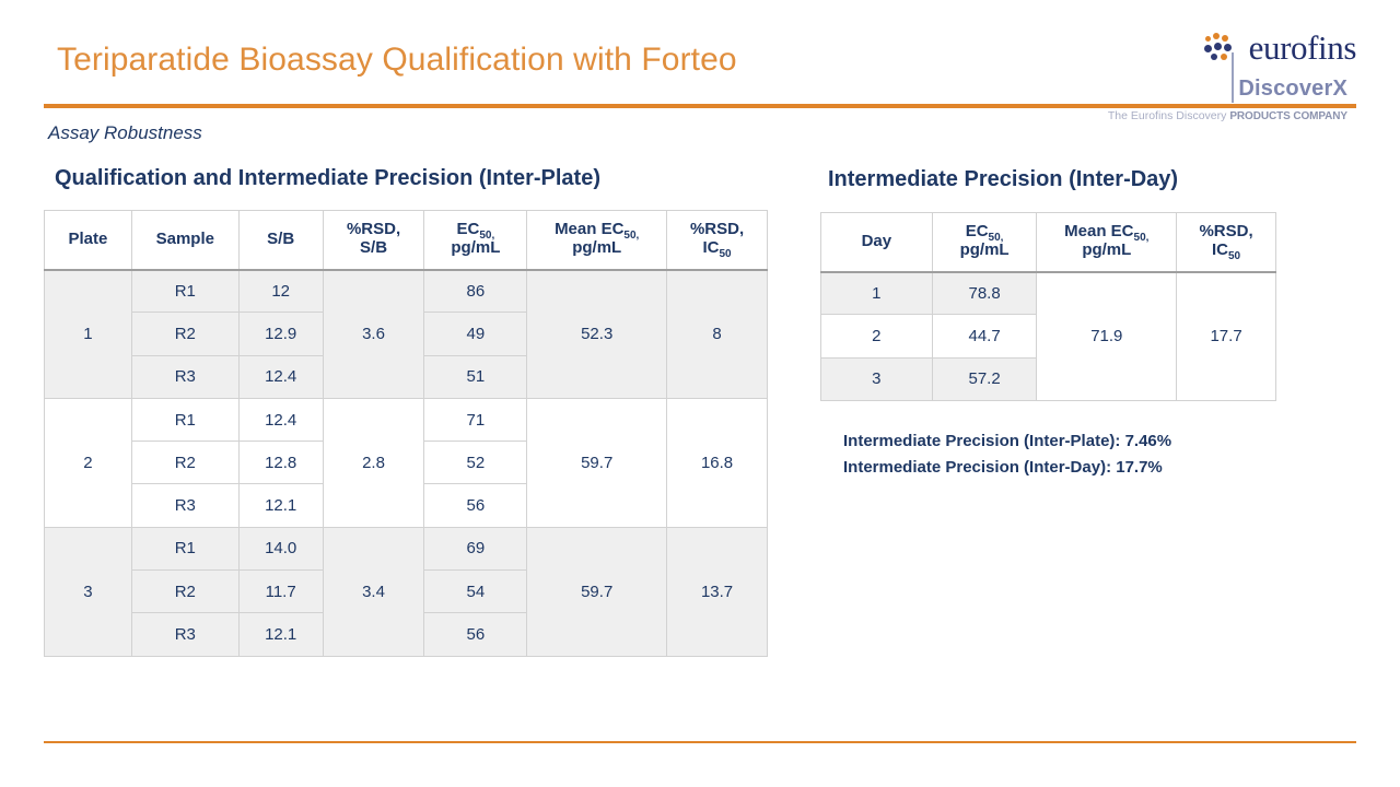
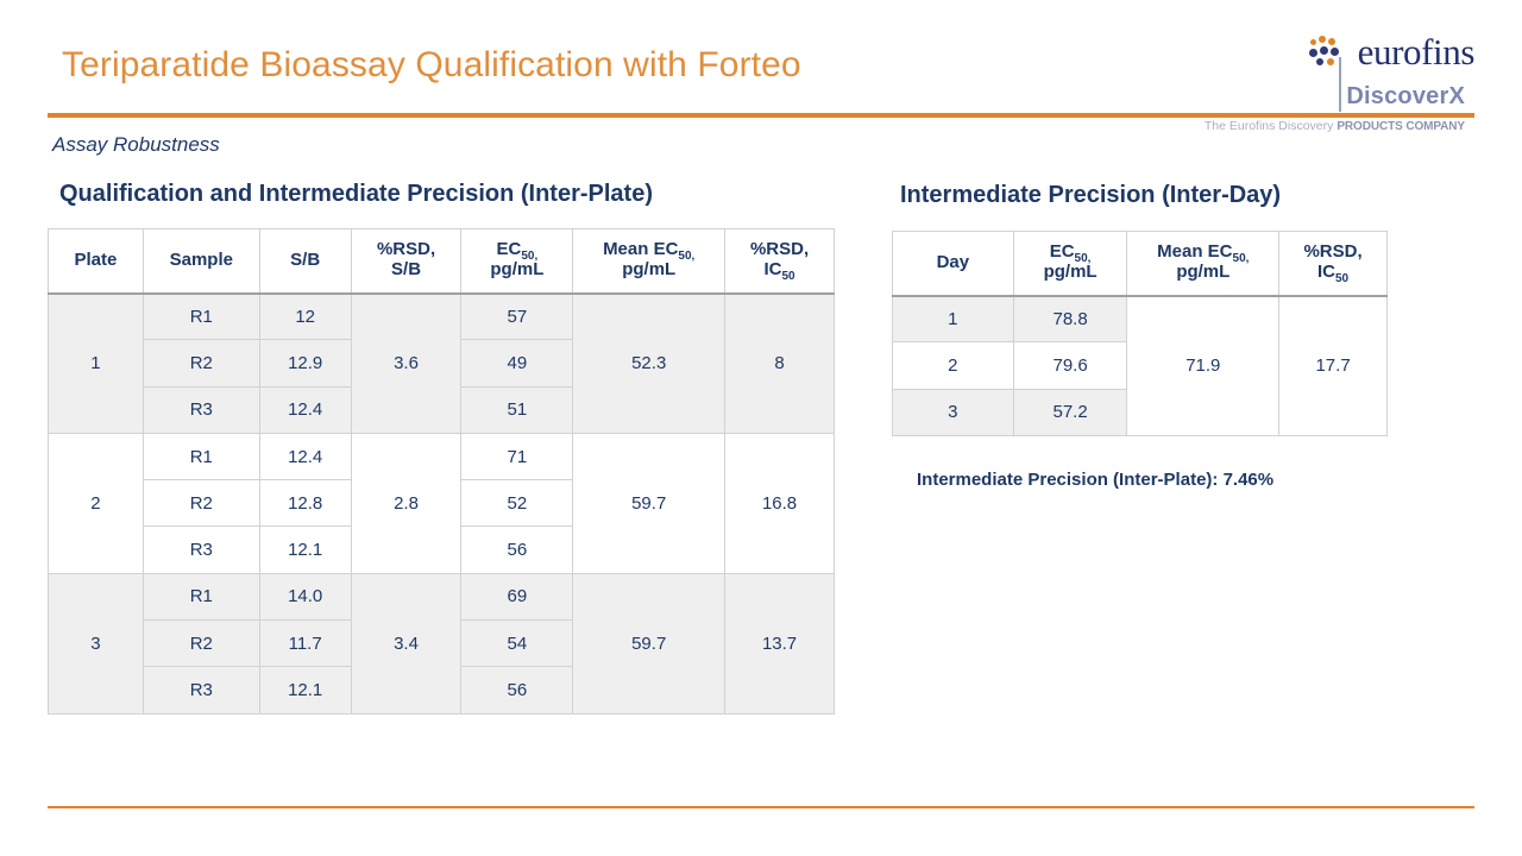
  Teriparatide Bioassay Qualification with Forteo
  eurofins
  DiscoverX
  The Eurofins Discovery PRODUCTS COMPANY
  Assay Robustness
  Qualification and Intermediate Precision (Inter-Plate)
  Intermediate Precision (Inter-Day)
  Plate	Sample	S/B	%RSD,S/B	EC50,pg/mL	Mean EC50,pg/mL	%RSD,IC50
- 1	R1	12	3.6	86	52.3	8
+ 1	R1	12	3.6	57	52.3	8
  R2	12.9	49
  R3	12.4	51
  2	R1	12.4	2.8	71	59.7	16.8
  R2	12.8	52
  R3	12.1	56
  3	R1	14.0	3.4	69	59.7	13.7
  R2	11.7	54
  R3	12.1	56
  Day	EC50,pg/mL	Mean EC50,pg/mL	%RSD,IC50
  1	78.8	71.9	17.7
- 2	44.7
+ 2	79.6
  3	57.2
  Intermediate Precision (Inter-Plate): 7.46%
- Intermediate Precision (Inter-Day): 17.7%
